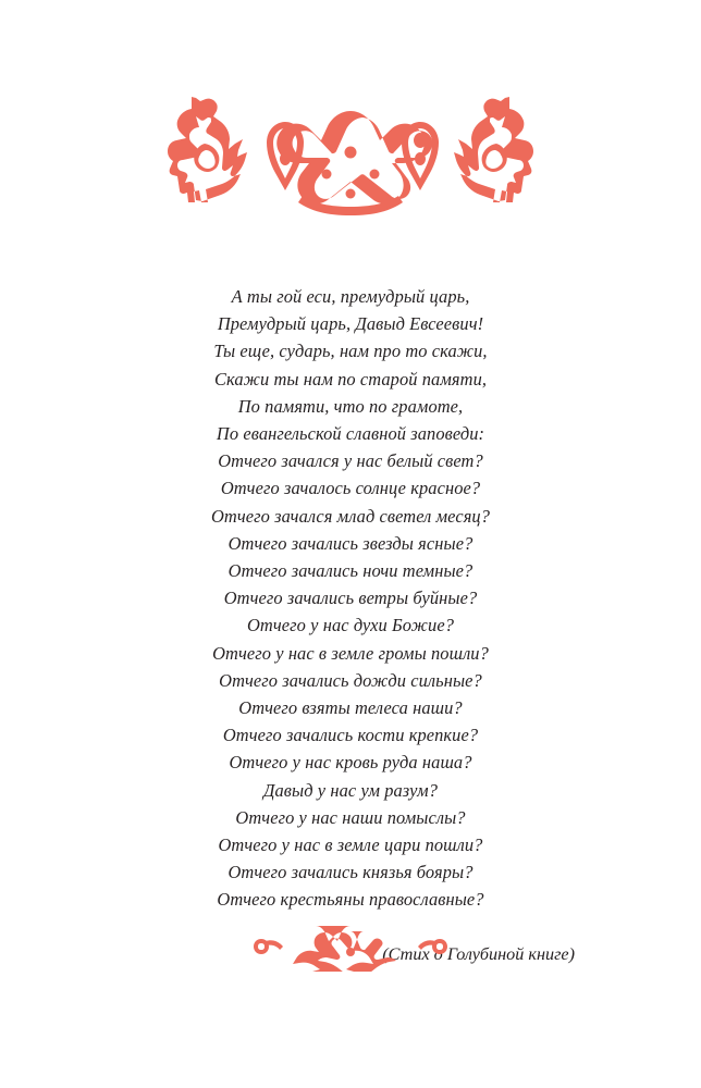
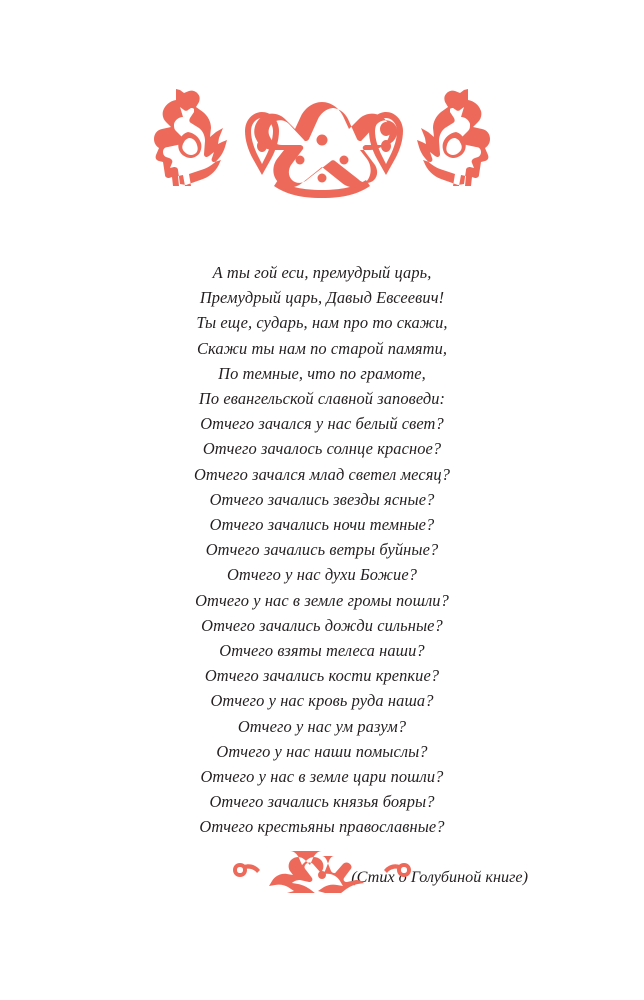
  А ты гой еси, премудрый царь,
  Премудрый царь, Давыд Евсеевич!
  Ты еще, сударь, нам про то скажи,
  Скажи ты нам по старой памяти,
- По памяти, что по грамоте,
+ По темные, что по грамоте,
  По евангельской славной заповеди:
  Отчего зачался у нас белый свет?
  Отчего зачалось солнце красное?
  Отчего зачался млад светел месяц?
  Отчего зачались звезды ясные?
  Отчего зачались ночи темные?
  Отчего зачались ветры буйные?
  Отчего у нас духи Божие?
  Отчего у нас в земле громы пошли?
  Отчего зачались дожди сильные?
  Отчего взяты телеса наши?
  Отчего зачались кости крепкие?
  Отчего у нас кровь руда наша?
- Давыд у нас ум разум?
+ Отчего у нас ум разум?
  Отчего у нас наши помыслы?
  Отчего у нас в земле цари пошли?
  Отчего зачались князья бояры?
  Отчего крестьяны православные?
  (Стих Голубиной книге)
